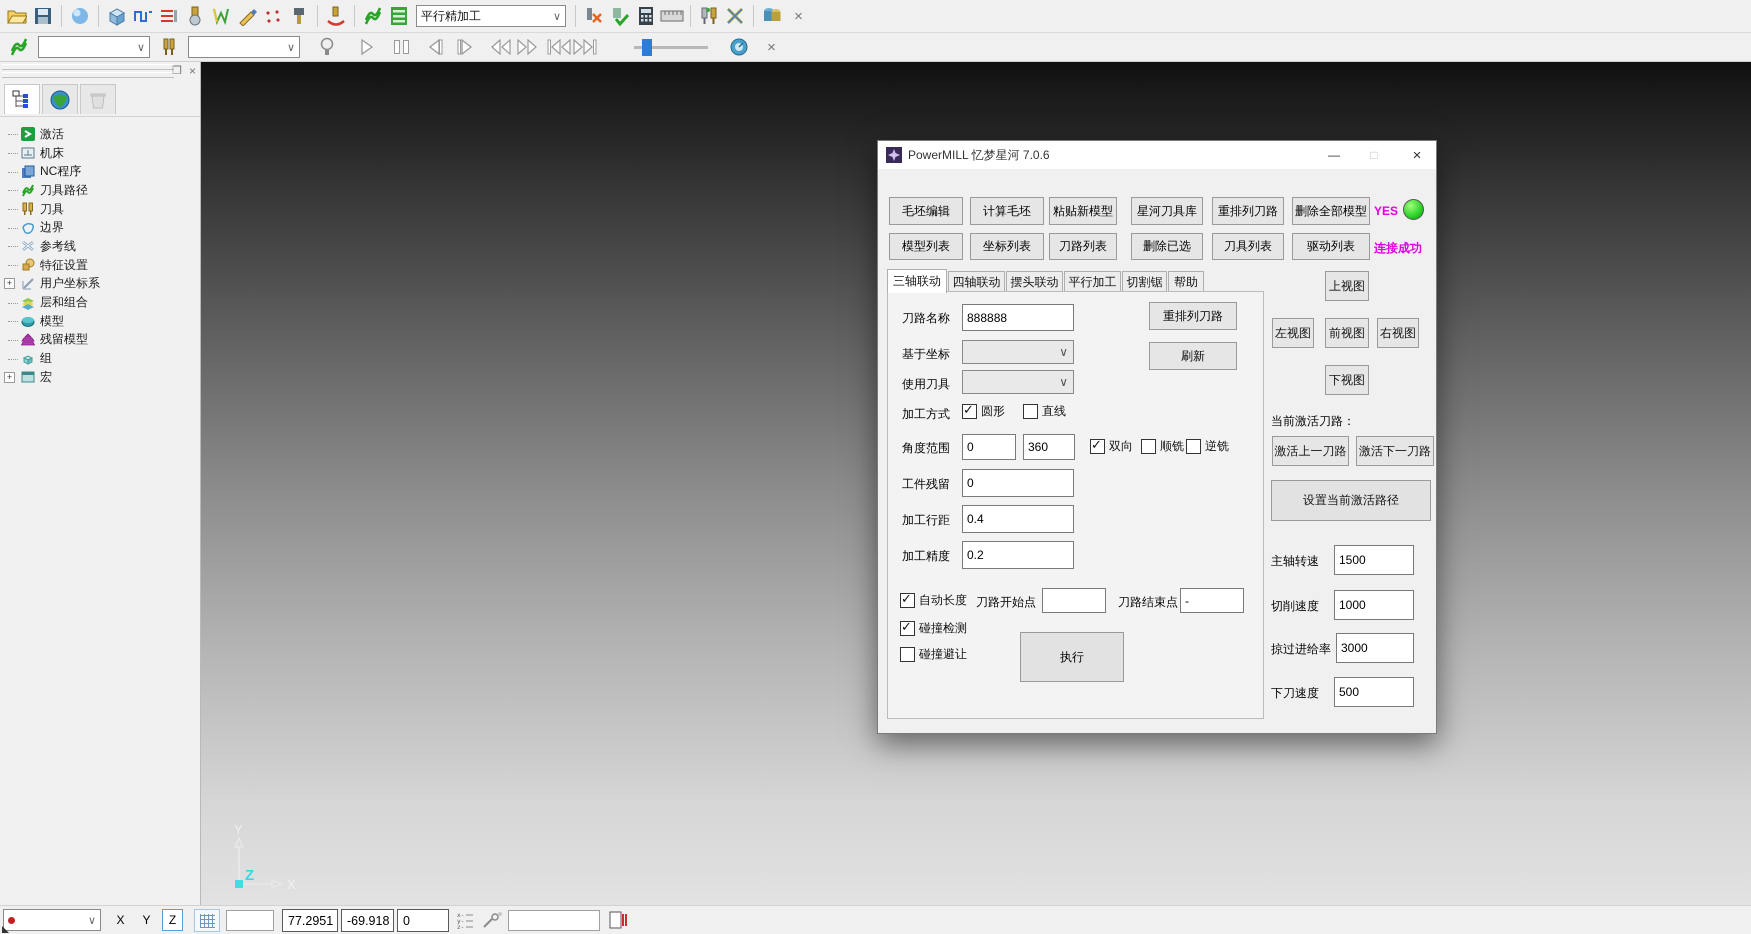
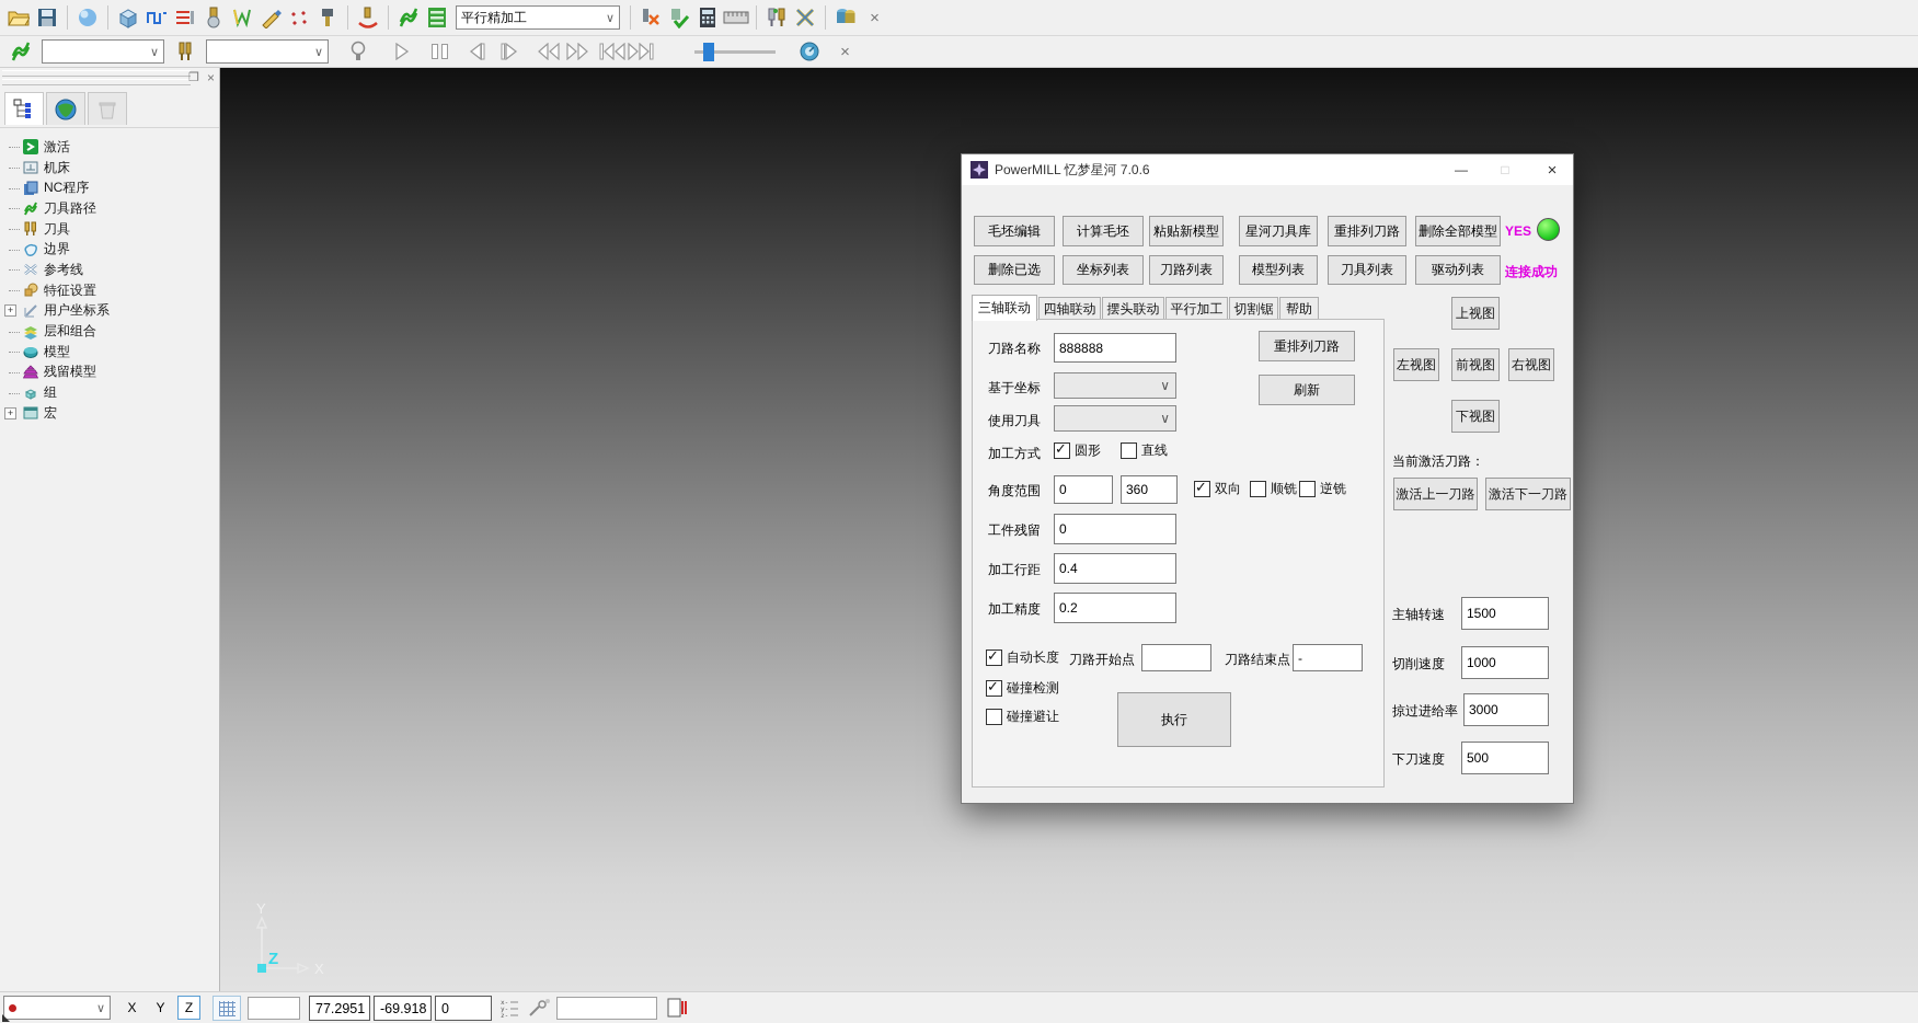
  平行精加工
  ∨
  ×
  ∨
  ∨
  ×
  ❐
  ×
  激活
  机床
  NC程序
  刀具路径
  刀具
  边界
  参考线
  特征设置
  +
  用户坐标系
  层和组合
  模型
  残留模型
  组
  +
  宏
  Z
  PowerMILL 忆梦星河 7.0.6
  —
  □
  ×
  毛坯编辑
  计算毛坯
  粘贴新模型
  星河刀具库
  重排列刀路
  删除全部模型
  YES
- 模型列表
+ 删除已选
  坐标列表
  刀路列表
- 删除已选
+ 模型列表
  刀具列表
  驱动列表
  连接成功
  三轴联动
  四轴联动
  摆头联动
  平行加工
  切割锯
  帮助
  刀路名称
  888888
  重排列刀路
  刷新
  基于坐标
  ∨
  使用刀具
  ∨
  加工方式
  圆形
  直线
  角度范围
  0
  360
  双向
  顺铣
  逆铣
  工件残留
  0
  加工行距
  0.4
  加工精度
  0.2
  自动长度
  刀路开始点
  刀路结束点
  -
  碰撞检测
  碰撞避让
  执行
  上视图
  左视图
  前视图
  右视图
  下视图
  当前激活刀路：
  激活上一刀路
  激活下一刀路
- 设置当前激活路径
  主轴转速
  1500
  切削速度
  1000
  掠过进给率
  3000
  下刀速度
  500
  ∨
  X
  Y
  Z
  77.2951
  -69.918
  0
